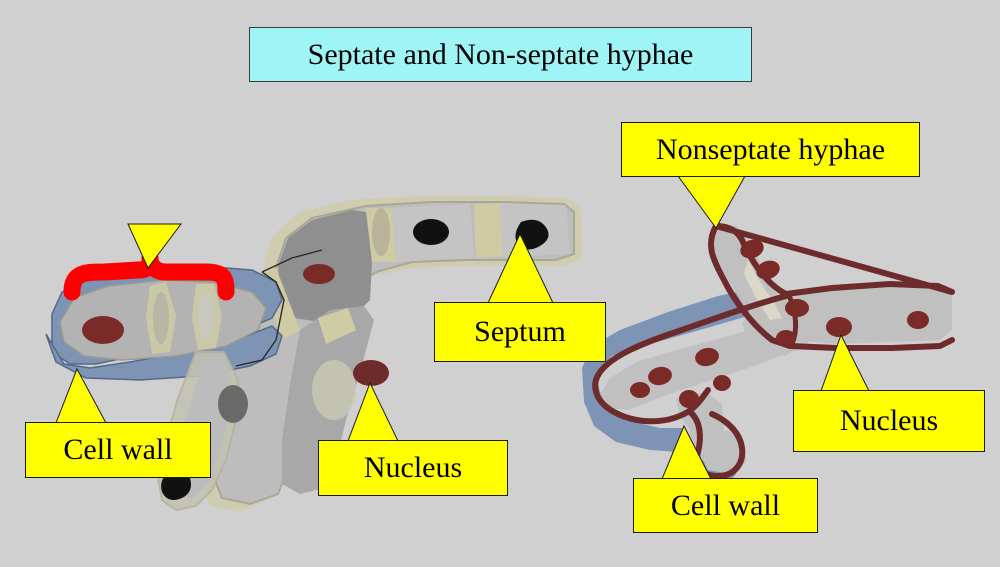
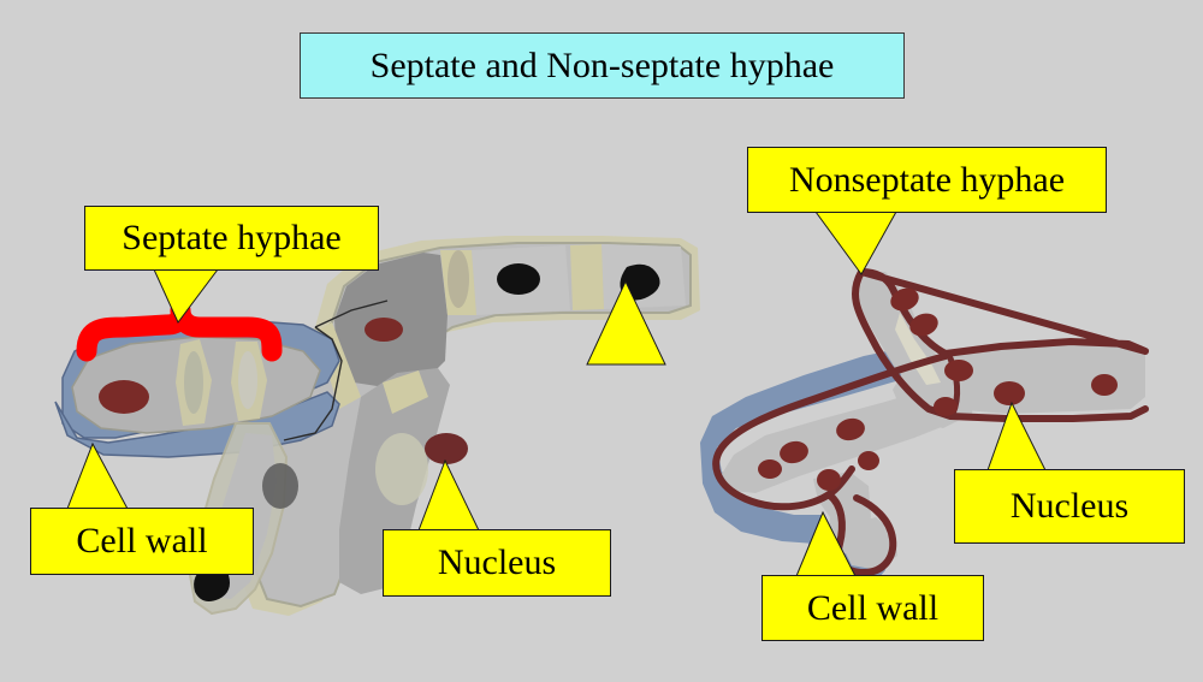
  Septate and Non-septate hyphae
+ Septate hyphae
  Nonseptate hyphae
- Septum
  Cell wall
  Nucleus
  Nucleus
  Cell wall
